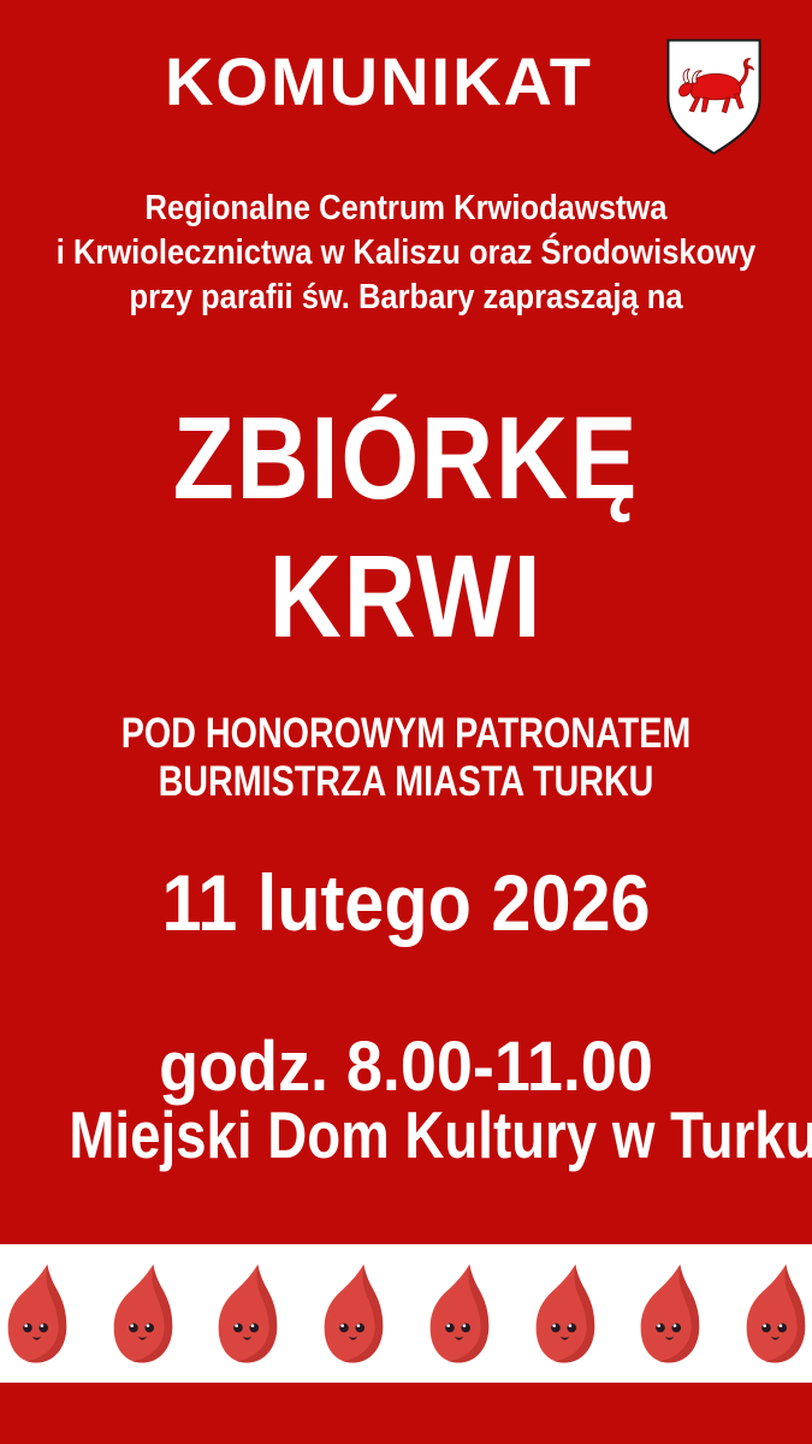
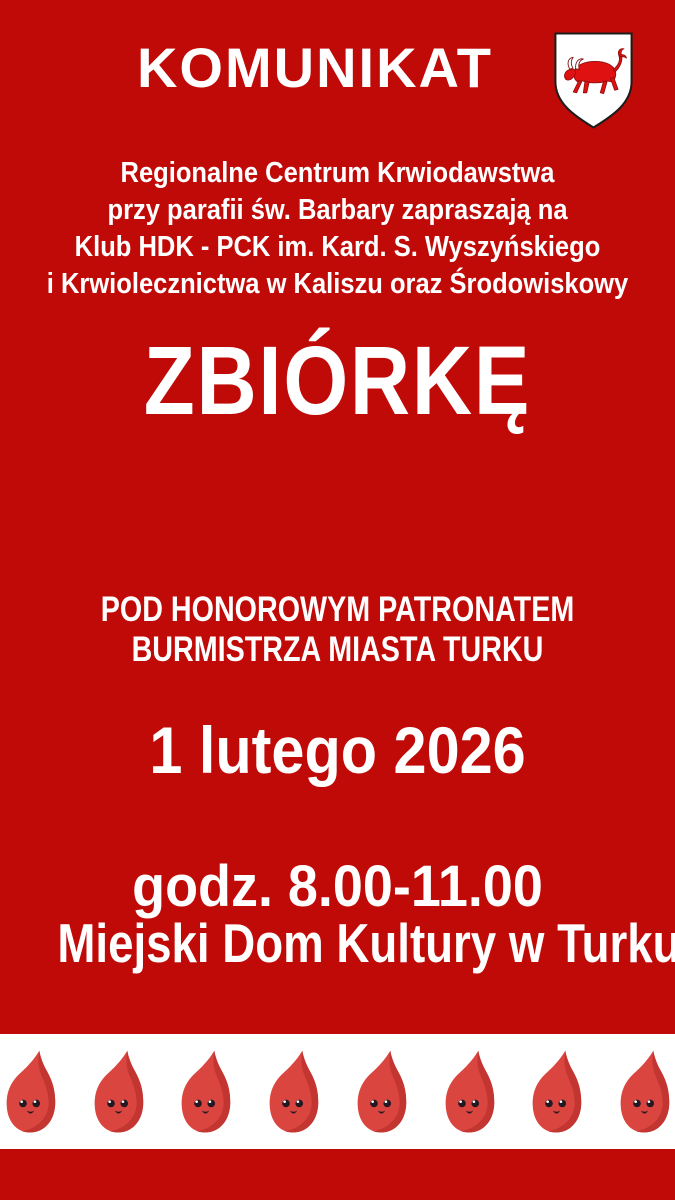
  KOMUNIKAT
  Regionalne Centrum Krwiodawstwa
- i Krwiolecznictwa w Kaliszu oraz Środowiskowy
+ przy parafii św. Barbary zapraszają na
+ Klub HDK - PCK im. Kard. S. Wyszyńskiego
- przy parafii św. Barbary zapraszają na
+ i Krwiolecznictwa w Kaliszu oraz Środowiskowy
  ZBIÓRKĘ
- KRWI
  POD HONOROWYM PATRONATEM
  BURMISTRZA MIASTA TURKU
- 11 lutego 2026
+ 1 lutego 2026
  godz. 8.00-11.00
  Miejski Dom Kultury w Turku
